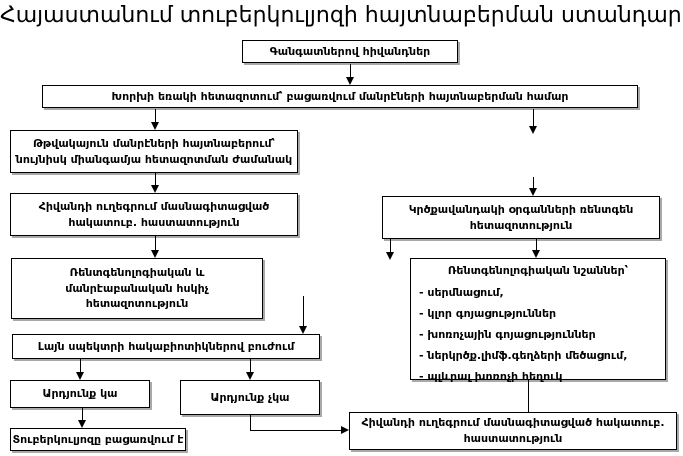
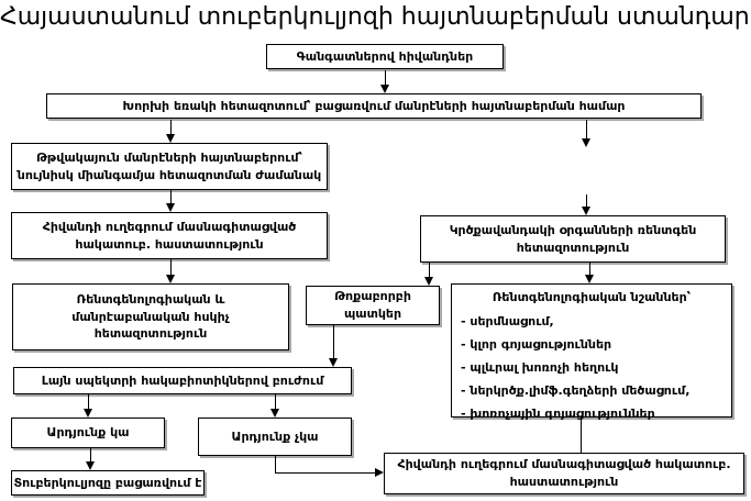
  Հայաստանում տուբերկուլյոզի հայտնաբերման ստանդար
  Գանգատներով հիվանդներ
  Խորխի եռակի հետազոտում՝ բացառվում մանրէների հայտնաբերման համար
  Թթվակայուն մանրէների հայտնաբերում՝
  նույնիսկ միանգամյա հետազոտման ժամանակ
  Հիվանդի ուղեգրում մասնագիտացված
  հակատուբ. հաստատություն
  Կրծքավանդակի օրգանների ռենտգեն
  հետազոտություն
  Ռենտգենոլոգիական և
  մանրէաբանական հսկիչ
  հետազոտություն
+ Թոքաբորբի
+ պատկեր
  Ռենտգենոլոգիական նշաններ՝
  - սերմնացում,
  - կլոր գոյացություններ
- - խոռոչային գոյացություններ
+ - պլևրալ խոռոչի հեղուկ
  - ներկրծք.լիմֆ.գեղձերի մեծացում,
- - պլևրալ խոռոչի հեղուկ
+ - խոռոչային գոյացություններ
  Լայն սպեկտրի հակաբիոտիկներով բուժում
  Արդյունք կա
  Արդյունք չկա
  Տուբերկուլյոզը բացառվում է
  Հիվանդի ուղեգրում մասնագիտացված հակատուբ.
  հաստատություն
